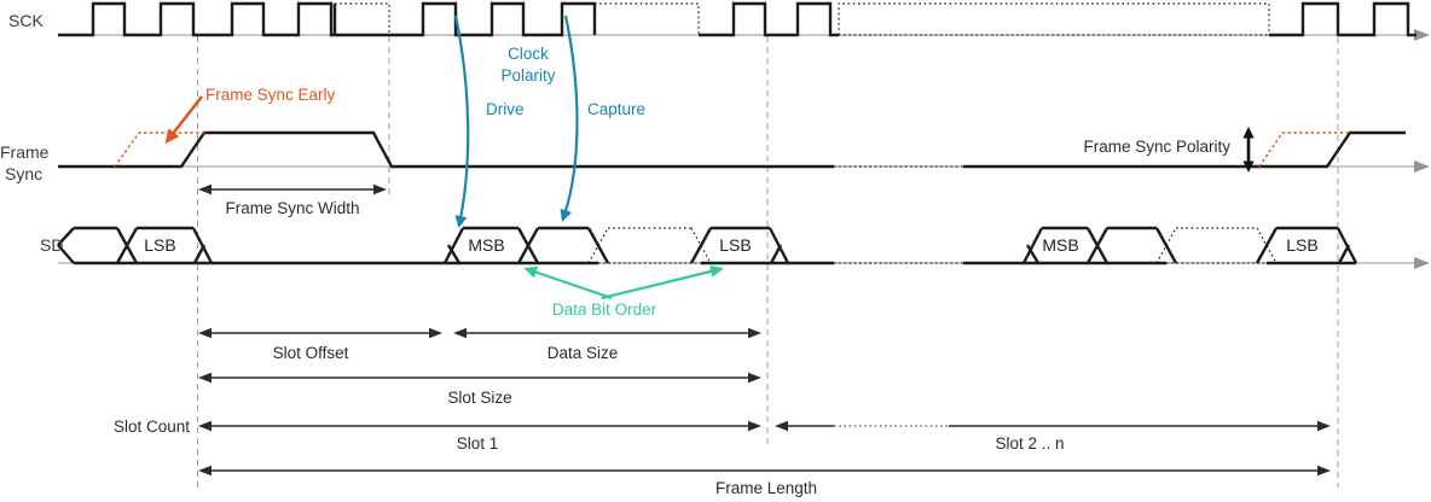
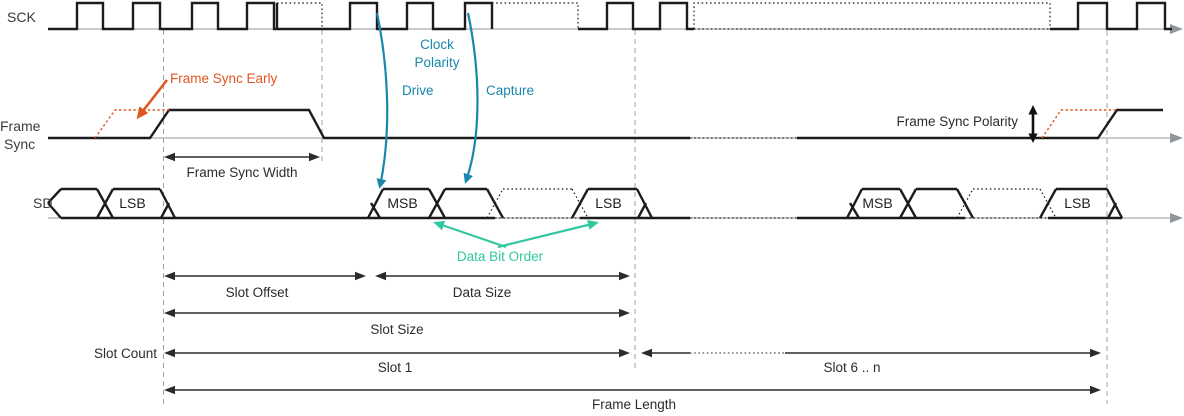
  LSB
  MSB
  LSB
  MSB
  LSB
  SCK
  Frame
  Sync
  SD
  Frame Sync Early
  Clock
  Polarity
  Drive
  Capture
  Frame Sync Width
  Frame Sync Polarity
  Data Bit Order
  Slot Offset
  Data Size
  Slot Size
  Slot Count
  Slot 1
- Slot 2 .. n
+ Slot 6 .. n
  Frame Length
